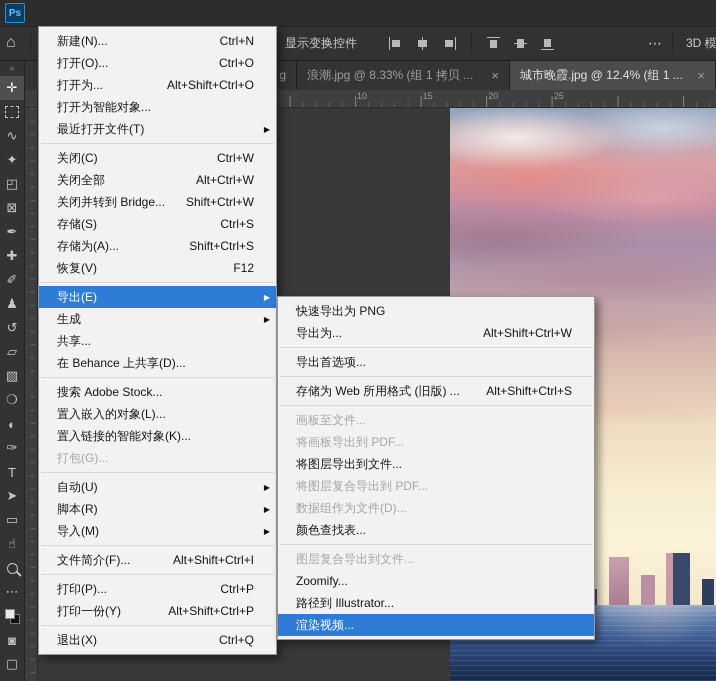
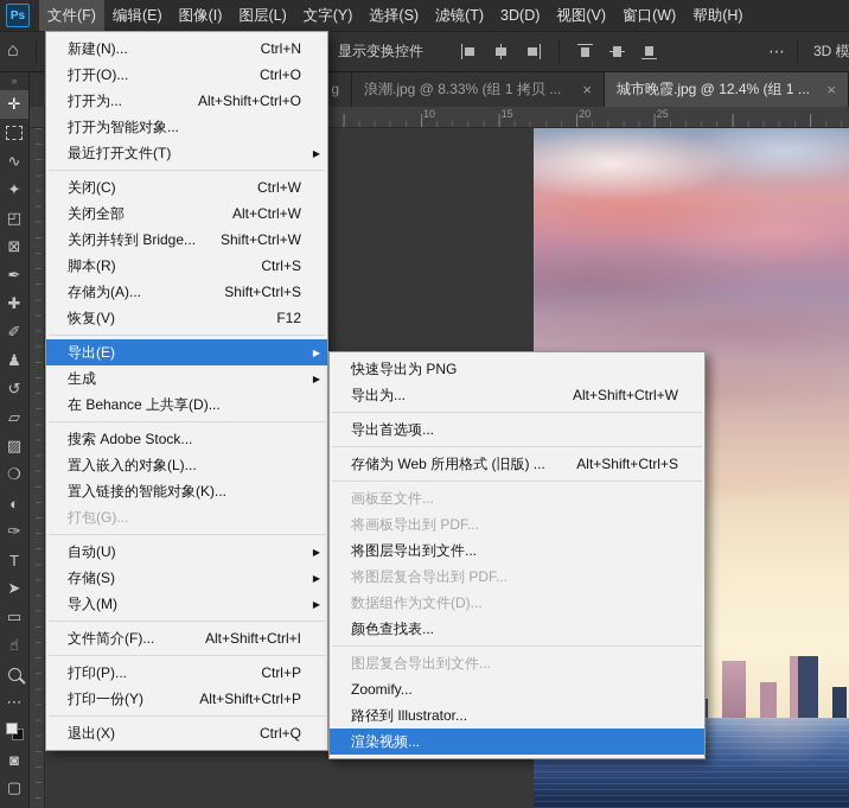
  Ps
+ 文件(F)
+ 编辑(E)
+ 图像(I)
+ 图层(L)
+ 文字(Y)
+ 选择(S)
+ 滤镜(T)
+ 3D(D)
+ 视图(V)
+ 窗口(W)
+ 帮助(H)
  ⌂
  显示变换控件
  ⋯
  3D 模
  g
  浪潮.jpg @ 8.33% (组 1 拷贝 ...
  ×
  城市晚霞.jpg @ 12.4% (组 1 ...
  ×
  »
  ✛
  ∿
  ✦
  ◰
  ⊠
  ✒
  ✚
  ✐
  ♟
  ↺
  ▱
  ▨
  ❍
  ◐
  ✑
  T
  ➤
  ▭
  ☝
  ⋯
  ◙
  ▢
  10
  15
  20
  25
  新建(N)...
  Ctrl+N
  打开(O)...
  Ctrl+O
  打开为...
  Alt+Shift+Ctrl+O
  打开为智能对象...
  最近打开文件(T)
  ▶
  关闭(C)
  Ctrl+W
  关闭全部
  Alt+Ctrl+W
  关闭并转到 Bridge...
  Shift+Ctrl+W
- 存储(S)
+ 脚本(R)
  Ctrl+S
  存储为(A)...
  Shift+Ctrl+S
  恢复(V)
  F12
  导出(E)
  ▶
  生成
  ▶
- 共享...
  在 Behance 上共享(D)...
  搜索 Adobe Stock...
  置入嵌入的对象(L)...
  置入链接的智能对象(K)...
  打包(G)...
  自动(U)
  ▶
- 脚本(R)
+ 存储(S)
  ▶
  导入(M)
  ▶
  文件简介(F)...
  Alt+Shift+Ctrl+I
  打印(P)...
  Ctrl+P
  打印一份(Y)
  Alt+Shift+Ctrl+P
  退出(X)
  Ctrl+Q
  快速导出为 PNG
  导出为...
  Alt+Shift+Ctrl+W
  导出首选项...
  存储为 Web 所用格式 (旧版) ...
  Alt+Shift+Ctrl+S
  画板至文件...
  将画板导出到 PDF...
  将图层导出到文件...
  将图层复合导出到 PDF...
  数据组作为文件(D)...
  颜色查找表...
  图层复合导出到文件...
  Zoomify...
  路径到 Illustrator...
  渲染视频...
